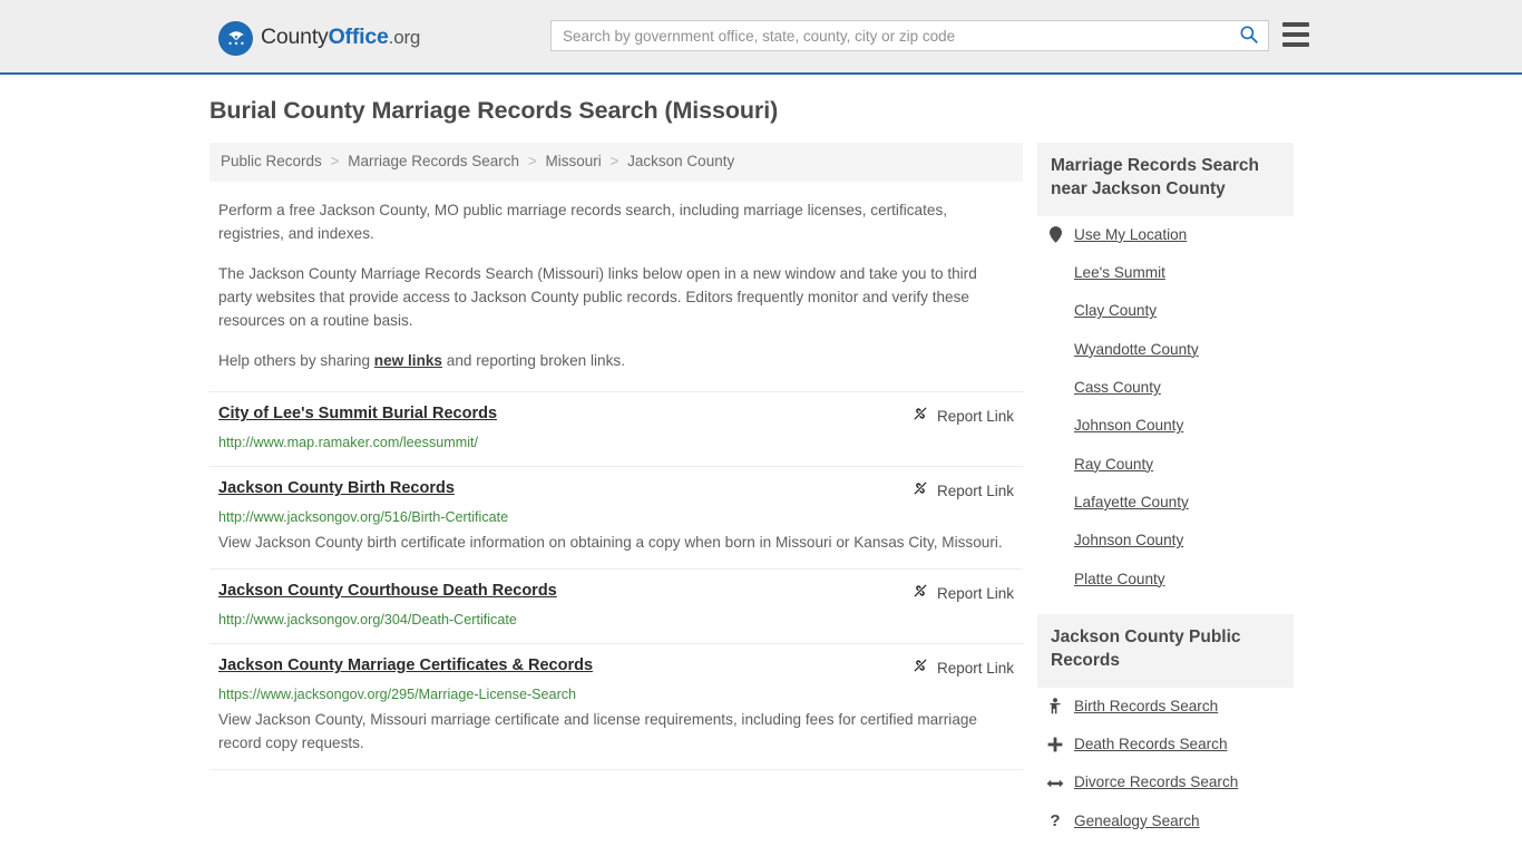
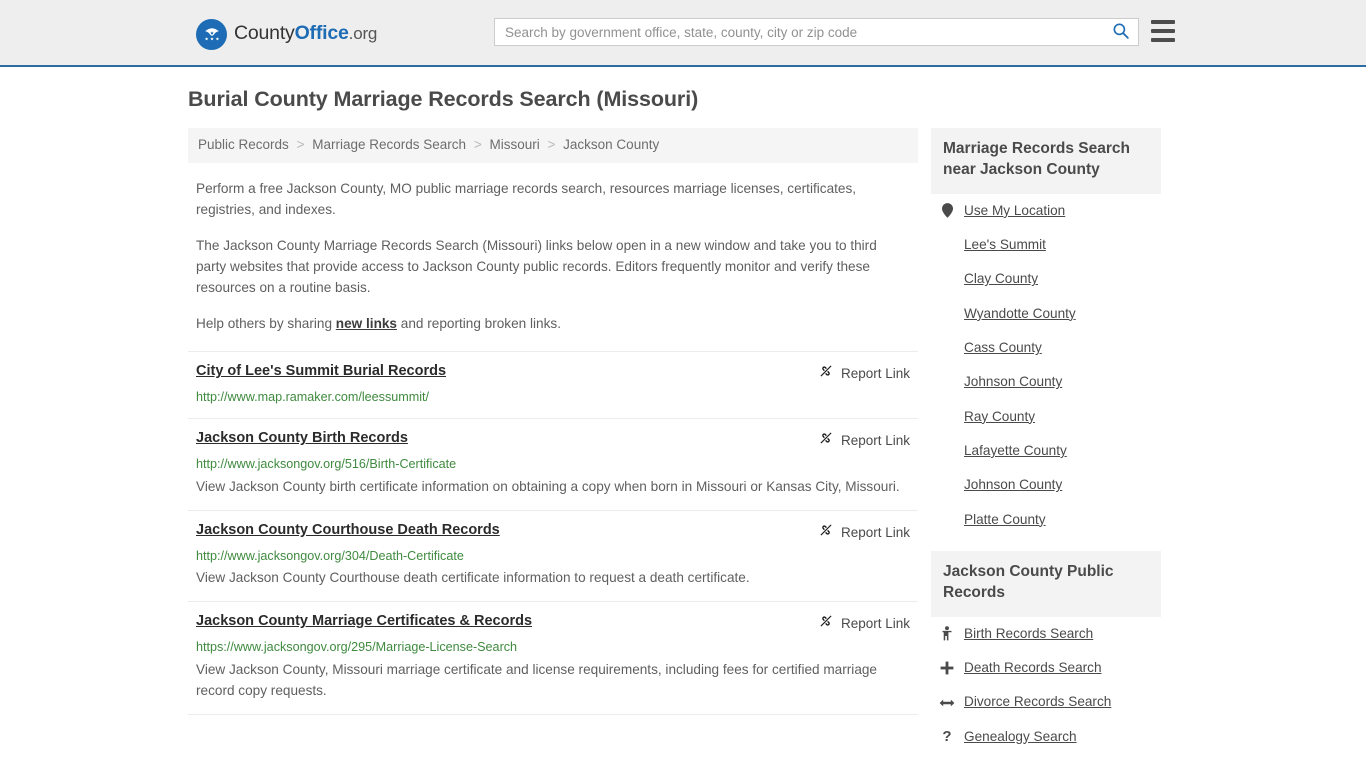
  CountyOffice.org
  Search by government office, state, county, city or zip code
  Burial County Marriage Records Search (Missouri)
  Public Records > Marriage Records Search > Missouri > Jackson County
- Perform a free Jackson County, MO public marriage records search, including marriage licenses, certificates, registries, and indexes.
+ Perform a free Jackson County, MO public marriage records search, resources marriage licenses, certificates, registries, and indexes.
  The Jackson County Marriage Records Search (Missouri) links below open in a new window and take you to third party websites that provide access to Jackson County public records. Editors frequently monitor and verify these resources on a routine basis.
  Help others by sharing new links and reporting broken links.
  City of Lee's Summit Burial Records
  Report Link
  http://www.map.ramaker.com/leessummit/
  Jackson County Birth Records
  Report Link
  http://www.jacksongov.org/516/Birth-Certificate
  View Jackson County birth certificate information on obtaining a copy when born in Missouri or Kansas City, Missouri.
  Jackson County Courthouse Death Records
  Report Link
  http://www.jacksongov.org/304/Death-Certificate
+ View Jackson County Courthouse death certificate information to request a death certificate.
  Jackson County Marriage Certificates & Records
  Report Link
  https://www.jacksongov.org/295/Marriage-License-Search
  View Jackson County, Missouri marriage certificate and license requirements, including fees for certified marriage record copy requests.
  Marriage Records Search near Jackson County
  Use My Location
  Lee's Summit
  Clay County
  Wyandotte County
  Cass County
  Johnson County
  Ray County
  Lafayette County
  Johnson County
  Platte County
  Jackson County Public Records
  Birth Records Search
  Death Records Search
  Divorce Records Search
  ?
  Genealogy Search
